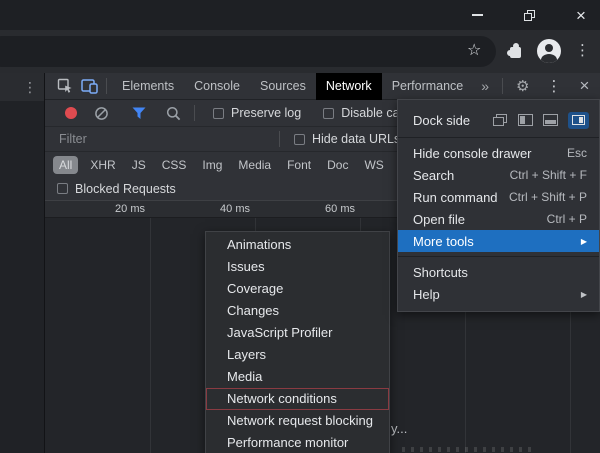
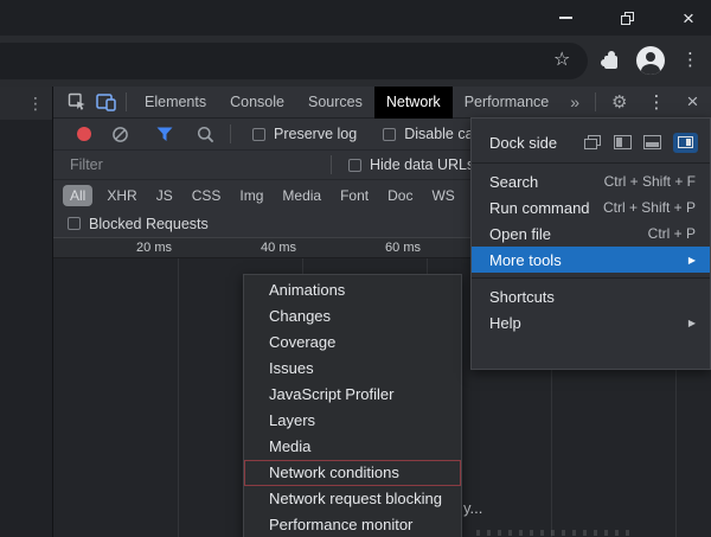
  ×
  ☆
  ⋮
  ⋮
  Elements
  Console
  Sources
  Network
  Performance
  »
  ⚙
  ⋮
  ×
  Preserve log
  Filter
  Hide data URL
  All
  XHR
  JS
  CSS
  Img
  Media
  Font
  Doc
  WS
  Blocked Requests
  20 ms
  40 ms
  60 ms
  y...
  Animations
- Issues
+ Changes
  Coverage
- Changes
+ Issues
  JavaScript Profiler
  Layers
  Media
  Network conditions
  Network request blocking
  Performance monitor
  Dock side
- Hide console drawer
- Esc
  Search
  Ctrl + Shift + F
  Run command
  Ctrl + Shift + P
  Open file
  Ctrl + P
  More tools
  ▶
  Shortcuts
  Help
  ▶
